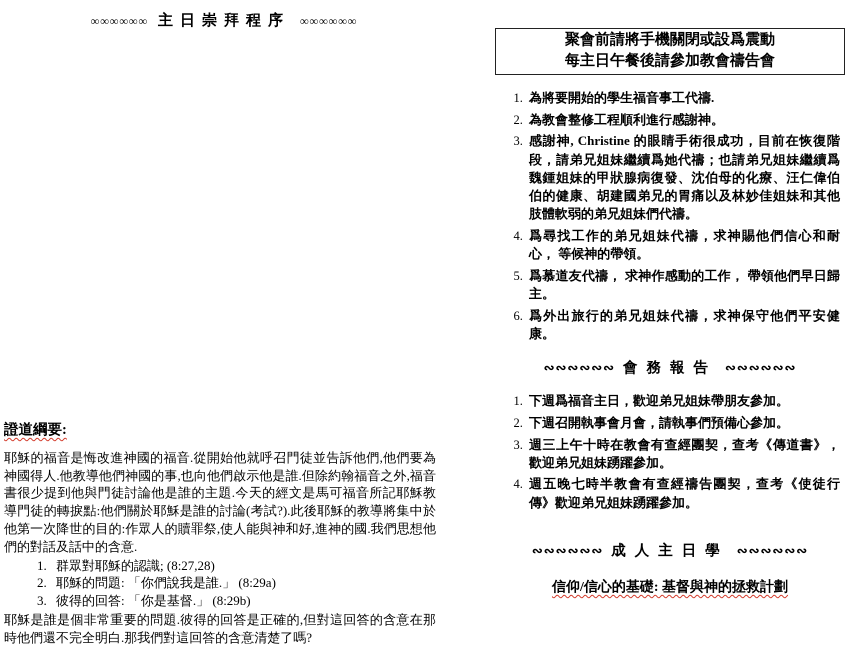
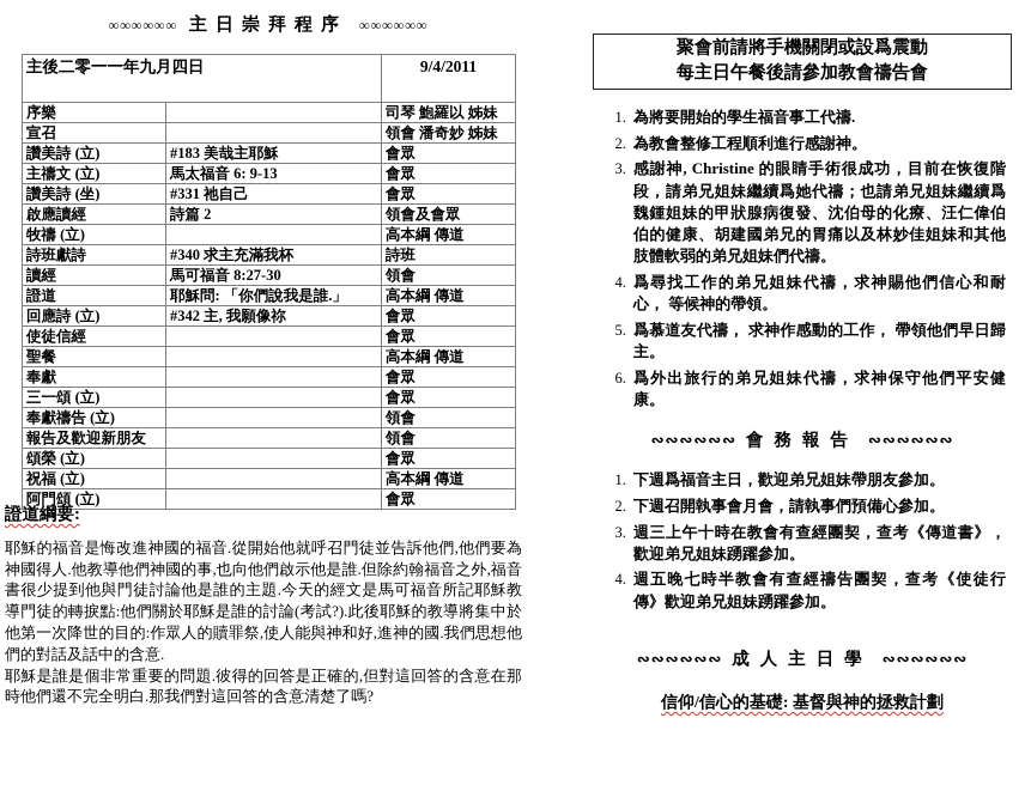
  ∞∞∞∞∞∞ 主日崇拜程序 ∞∞∞∞∞∞
+ 主後二零一一年九月四日	9/4/2011
+ 序樂		司琴 鮑羅以 姊妹
+ 宣召		領會 潘奇妙 姊妹
+ 讚美詩 (立)	#183 美哉主耶穌	會眾
+ 主禱文 (立)	馬太福音 6: 9-13	會眾
+ 讚美詩 (坐)	#331 祂自己	會眾
+ 啟應讀經	詩篇 2	領會及會眾
+ 牧禱 (立)		高本綱 傳道
+ 詩班獻詩	#340 求主充滿我杯	詩班
+ 讀經	馬可福音 8:27-30	領會
+ 證道	耶穌問: 「你們說我是誰.」	高本綱 傳道
+ 回應詩 (立)	#342 主, 我願像祢	會眾
+ 使徒信經		會眾
+ 聖餐		高本綱 傳道
+ 奉獻		會眾
+ 三一頌 (立)		會眾
+ 奉獻禱告 (立)		領會
+ 報告及歡迎新朋友		領會
+ 頌榮 (立)		會眾
+ 祝福 (立)		高本綱 傳道
+ 阿門頌 (立)		會眾
  證道綱要:
  耶穌的福音是悔改進神國的福音.從開始他就呼召門徒並告訴他們,他們要為神國得人.他教導他們神國的事,也向他們啟示他是誰.但除約翰福音之外,福音書很少提到他與門徒討論他是誰的主題.今天的經文是馬可福音所記耶穌教導門徒的轉捩點:他們關於耶穌是誰的討論(考試?).此後耶穌的教導將集中於他第一次降世的目的:作眾人的贖罪祭,使人能與神和好,進神的國.我們思想他們的對話及話中的含意.
- 群眾對耶穌的認識; (8:27,28)
- 耶穌的問題: 「你們說我是誰.」 (8:29a)
- 彼得的回答: 「你是基督.」 (8:29b)
  耶穌是誰是個非常重要的問題.彼得的回答是正確的,但對這回答的含意在那時他們還不完全明白.那我們對這回答的含意清楚了嗎?
  聚會前請將手機關閉或設爲震動
  每主日午餐後請參加教會禱告會
  為將要開始的學生福音事工代禱.
  為教會整修工程順利進行感謝神。
  感謝神, Christine 的眼睛手術很成功，目前在恢復階段，請弟兄姐妹繼續爲她代禱；也請弟兄姐妹繼續爲魏鍾姐妹的甲狀腺病復發、沈伯母的化療、汪仁偉伯伯的健康、胡建國弟兄的胃痛以及林妙佳姐妹和其他肢體軟弱的弟兄姐妹們代禱。
  爲尋找工作的弟兄姐妹代禱，求神賜他們信心和耐心， 等候神的帶領。
  爲慕道友代禱， 求神作感動的工作， 帶領他們早日歸主。
  爲外出旅行的弟兄姐妹代禱，求神保守他們平安健康。
  ∾∾∾∾∾∾ 會務報告 ∾∾∾∾∾∾
  下週爲福音主日，歡迎弟兄姐妹帶朋友參加。
  下週召開執事會月會，請執事們預備心參加。
  週三上午十時在教會有查經團契，查考《傳道書》，歡迎弟兄姐妹踴躍參加。
  週五晚七時半教會有查經禱告團契，查考《使徒行傳》歡迎弟兄姐妹踴躍參加。
  ∾∾∾∾∾∾ 成人主日學 ∾∾∾∾∾∾
  信仰/信心的基礎: 基督與神的拯救計劃
